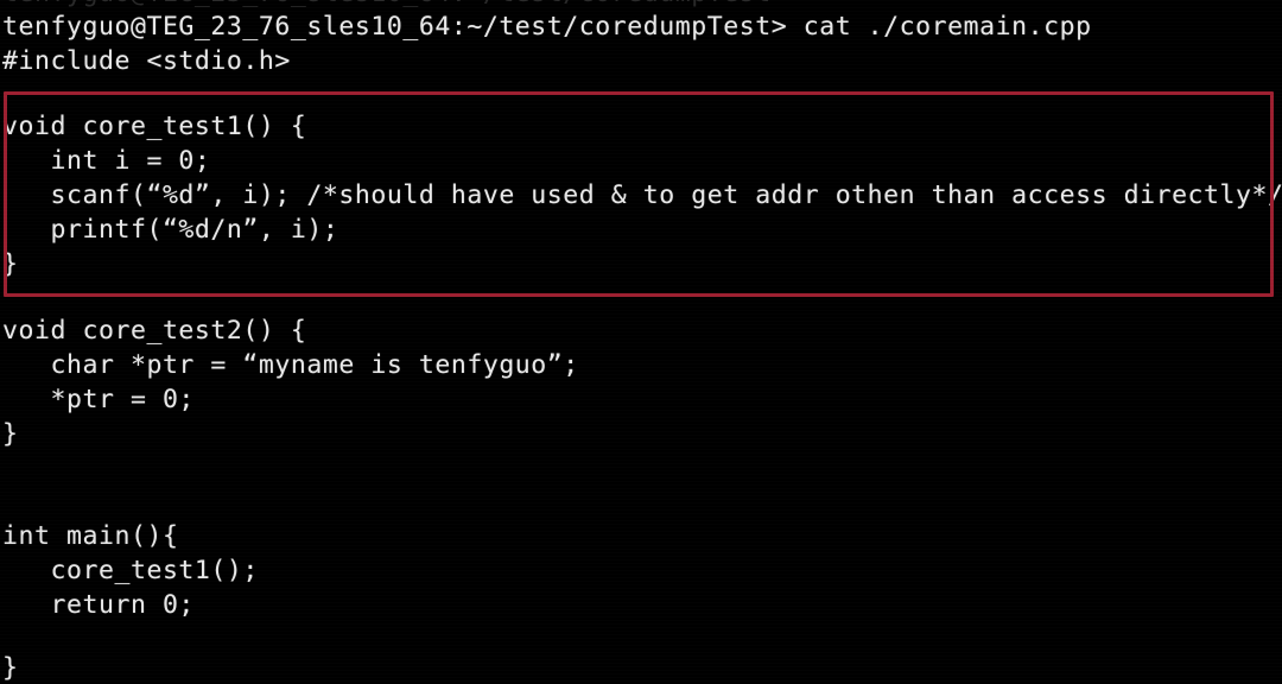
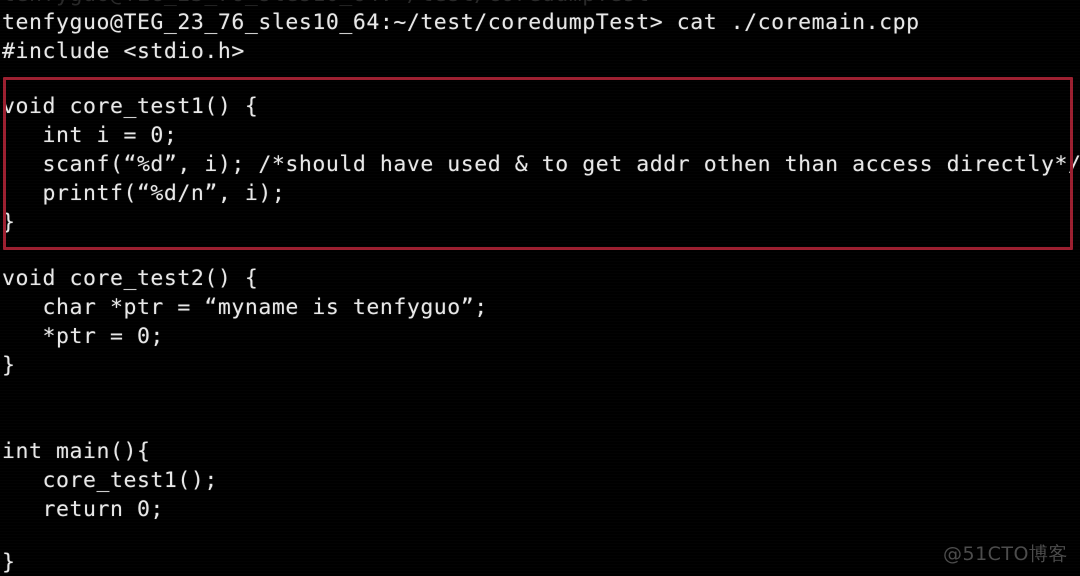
+ @51CTO博客
